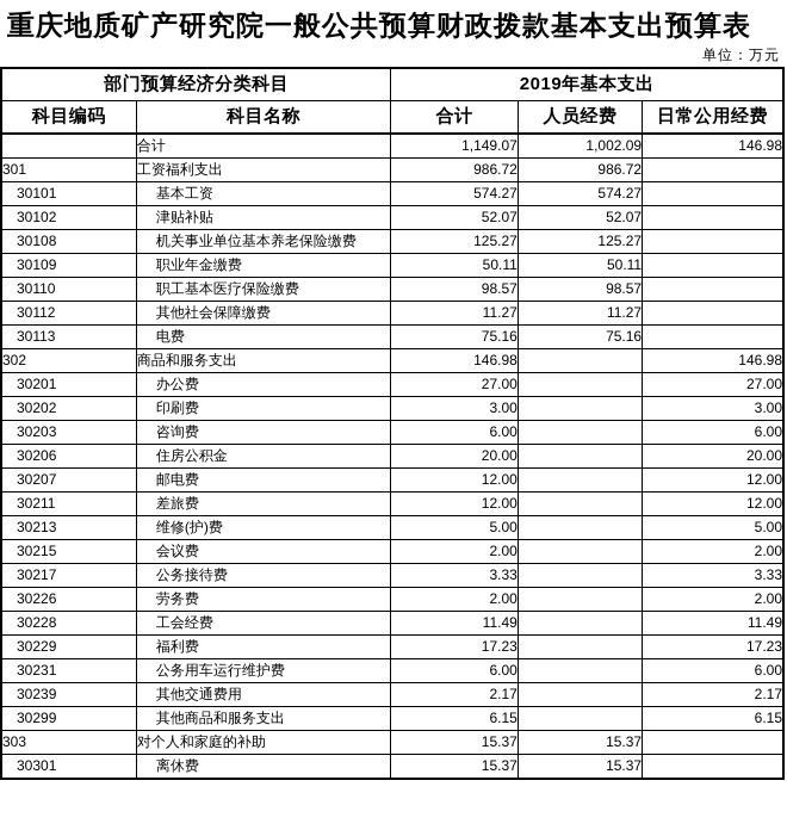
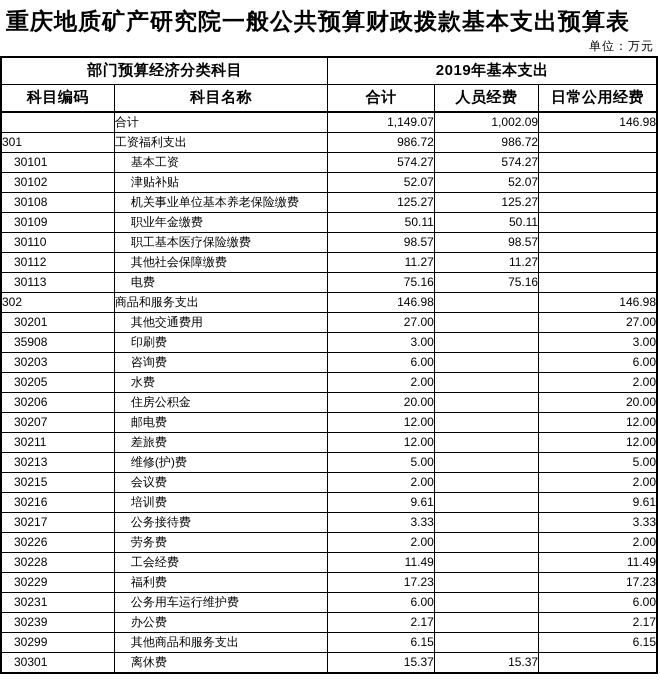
  重庆地质矿产研究院一般公共预算财政拨款基本支出预算表
  单位：万元
  部门预算经济分类科目	2019年基本支出
  科目编码	科目名称	合计	人员经费	日常公用经费
  	合计	1,149.07	1,002.09	146.98
  301	工资福利支出	986.72	986.72
  30101	基本工资	574.27	574.27
  30102	津贴补贴	52.07	52.07
  30108	机关事业单位基本养老保险缴费	125.27	125.27
  30109	职业年金缴费	50.11	50.11
  30110	职工基本医疗保险缴费	98.57	98.57
  30112	其他社会保障缴费	11.27	11.27
  30113	电费	75.16	75.16
  302	商品和服务支出	146.98		146.98
- 30201	办公费	27.00		27.00
+ 30201	其他交通费用	27.00		27.00
- 30202	印刷费	3.00		3.00
+ 35908	印刷费	3.00		3.00
  30203	咨询费	6.00		6.00
+ 30205	水费	2.00		2.00
  30206	住房公积金	20.00		20.00
  30207	邮电费	12.00		12.00
  30211	差旅费	12.00		12.00
  30213	维修(护)费	5.00		5.00
  30215	会议费	2.00		2.00
+ 30216	培训费	9.61		9.61
  30217	公务接待费	3.33		3.33
  30226	劳务费	2.00		2.00
  30228	工会经费	11.49		11.49
  30229	福利费	17.23		17.23
  30231	公务用车运行维护费	6.00		6.00
- 30239	其他交通费用	2.17		2.17
+ 30239	办公费	2.17		2.17
  30299	其他商品和服务支出	6.15		6.15
- 303	对个人和家庭的补助	15.37	15.37
  30301	离休费	15.37	15.37
